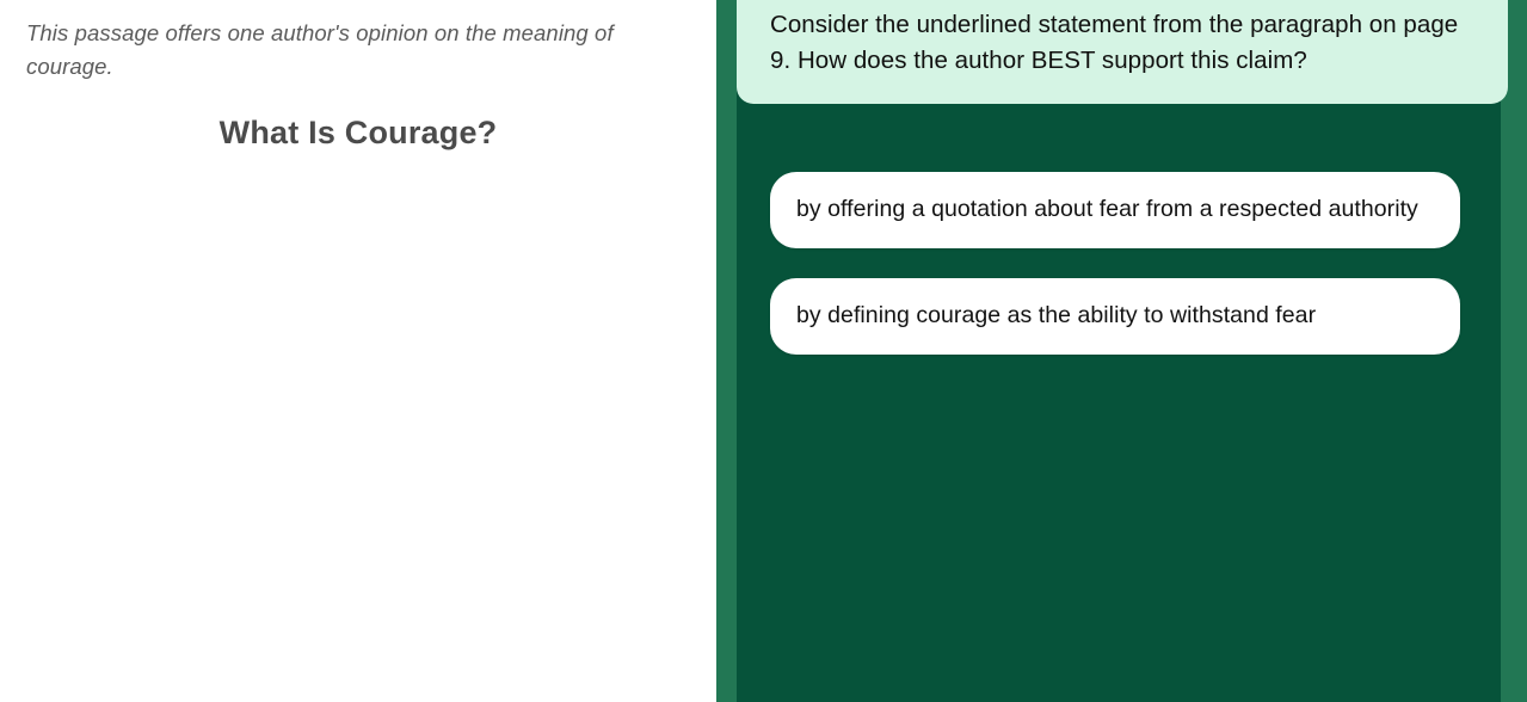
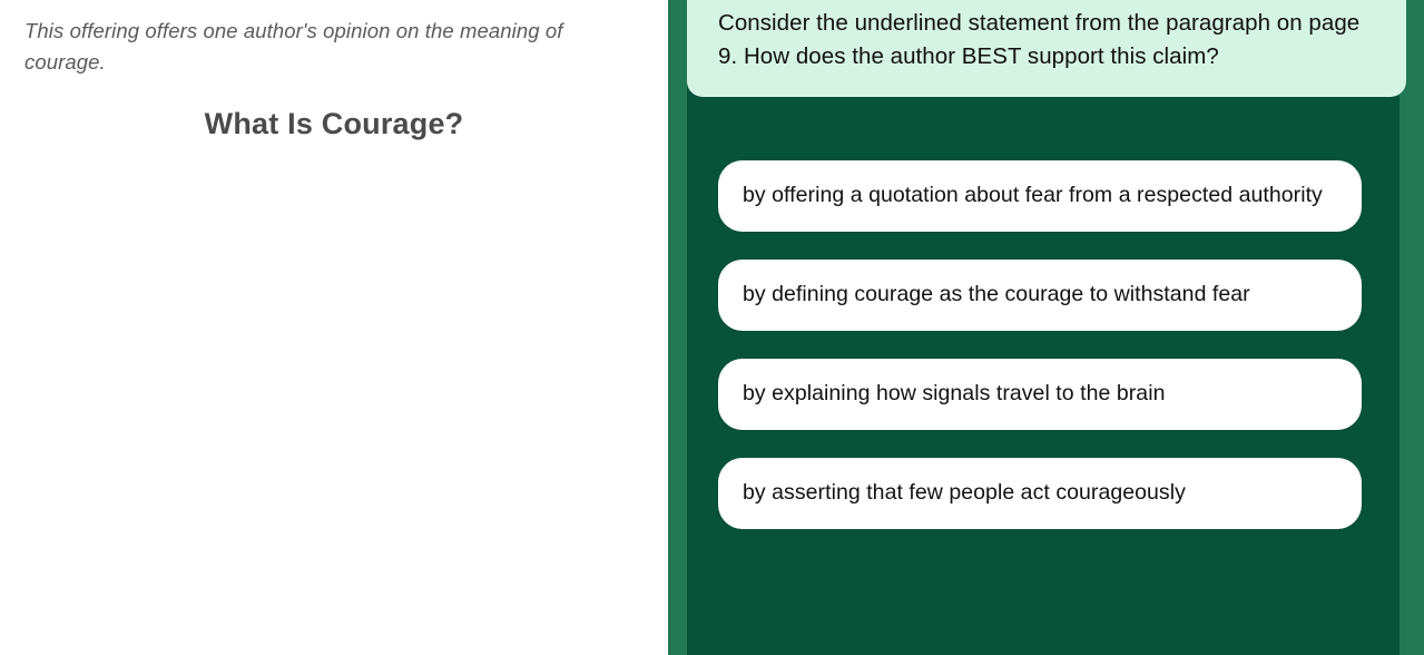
- This passage offers one author's opinion on the meaning of courage.
+ This offering offers one author's opinion on the meaning of courage.
  What Is Courage?
  Consider the underlined statement from the paragraph on page 9. How does the author BEST support this claim?
  by offering a quotation about fear from a respected authority
- by defining courage as the ability to withstand fear
+ by defining courage as the courage to withstand fear
+ by explaining how signals travel to the brain
+ by asserting that few people act courageously
